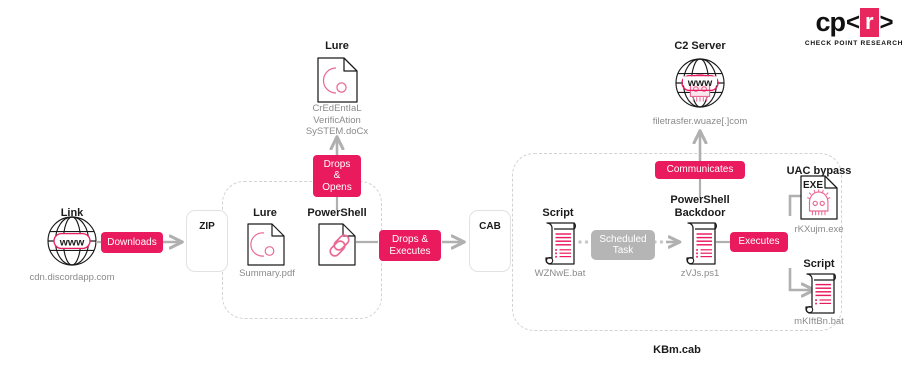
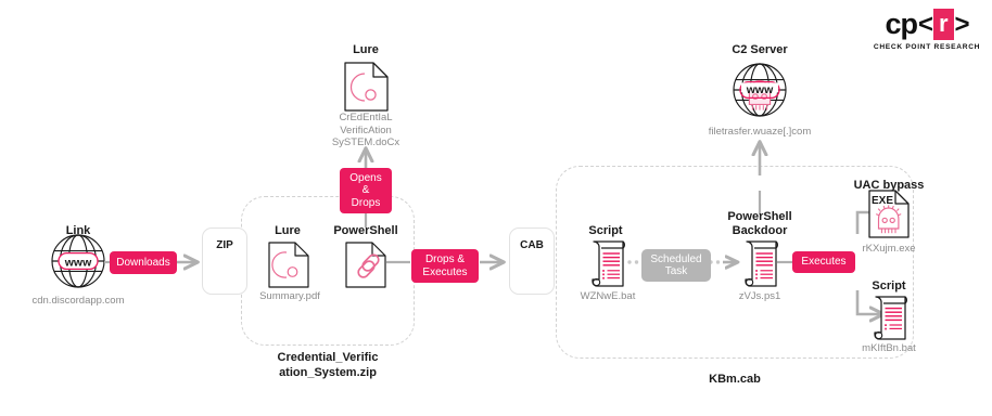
  cp
  <
  r
  >
+ Credential_Verific
+ ation_System.zip
  KBm.cab
  www
  www
  ZIP
  CAB
  EXE
  Link
  Lure
  Lure
  PowerShell
  Script
  PowerShell
  Backdoor
  C2 Server
  UAC bypass
  Script
  cdn.discordapp.com
  CrEdEntIaL
  VerificAtion
  SySTEM.doCx
  Summary.pdf
  WZNwE.bat
  zVJs.ps1
  filetrasfer.wuaze[.]com
  rKXujm.exe
  mKIftBn.bat
  Downloads
- Drops
+ Opens
  &
- Opens
+ Drops
  Drops &
  Executes
  Scheduled
  Task
- Communicates
  Executes
